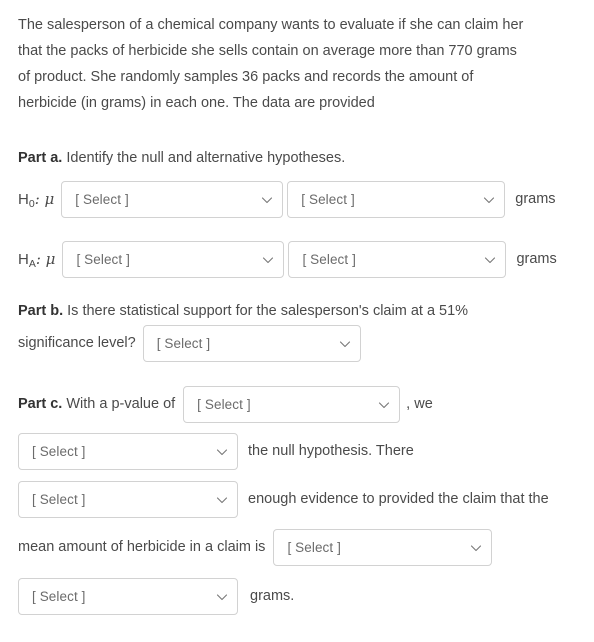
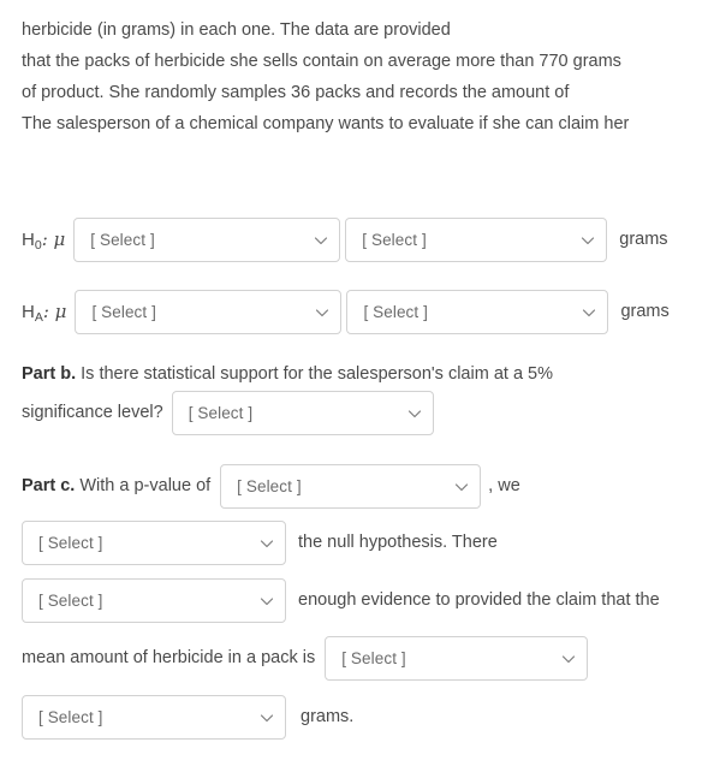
- The salesperson of a chemical company wants to evaluate if she can claim her
+ herbicide (in grams) in each one. The data are provided
  that the packs of herbicide she sells contain on average more than 770 grams
  of product. She randomly samples 36 packs and records the amount of
- herbicide (in grams) in each one. The data are provided
+ The salesperson of a chemical company wants to evaluate if she can claim her
- Part a. Identify the null and alternative hypotheses.
  H0: μ
  [ Select ]
  [ Select ]
  grams
  HA: μ
  [ Select ]
  [ Select ]
  grams
- Part b. Is there statistical support for the salesperson's claim at a 51%
+ Part b. Is there statistical support for the salesperson's claim at a 5%
  significance level?
  [ Select ]
  Part c. With a p-value of
  [ Select ]
  , we
  [ Select ]
  the null hypothesis. There
  [ Select ]
  enough evidence to provided the claim that the
- mean amount of herbicide in a claim is
+ mean amount of herbicide in a pack is
  [ Select ]
  [ Select ]
  grams.
